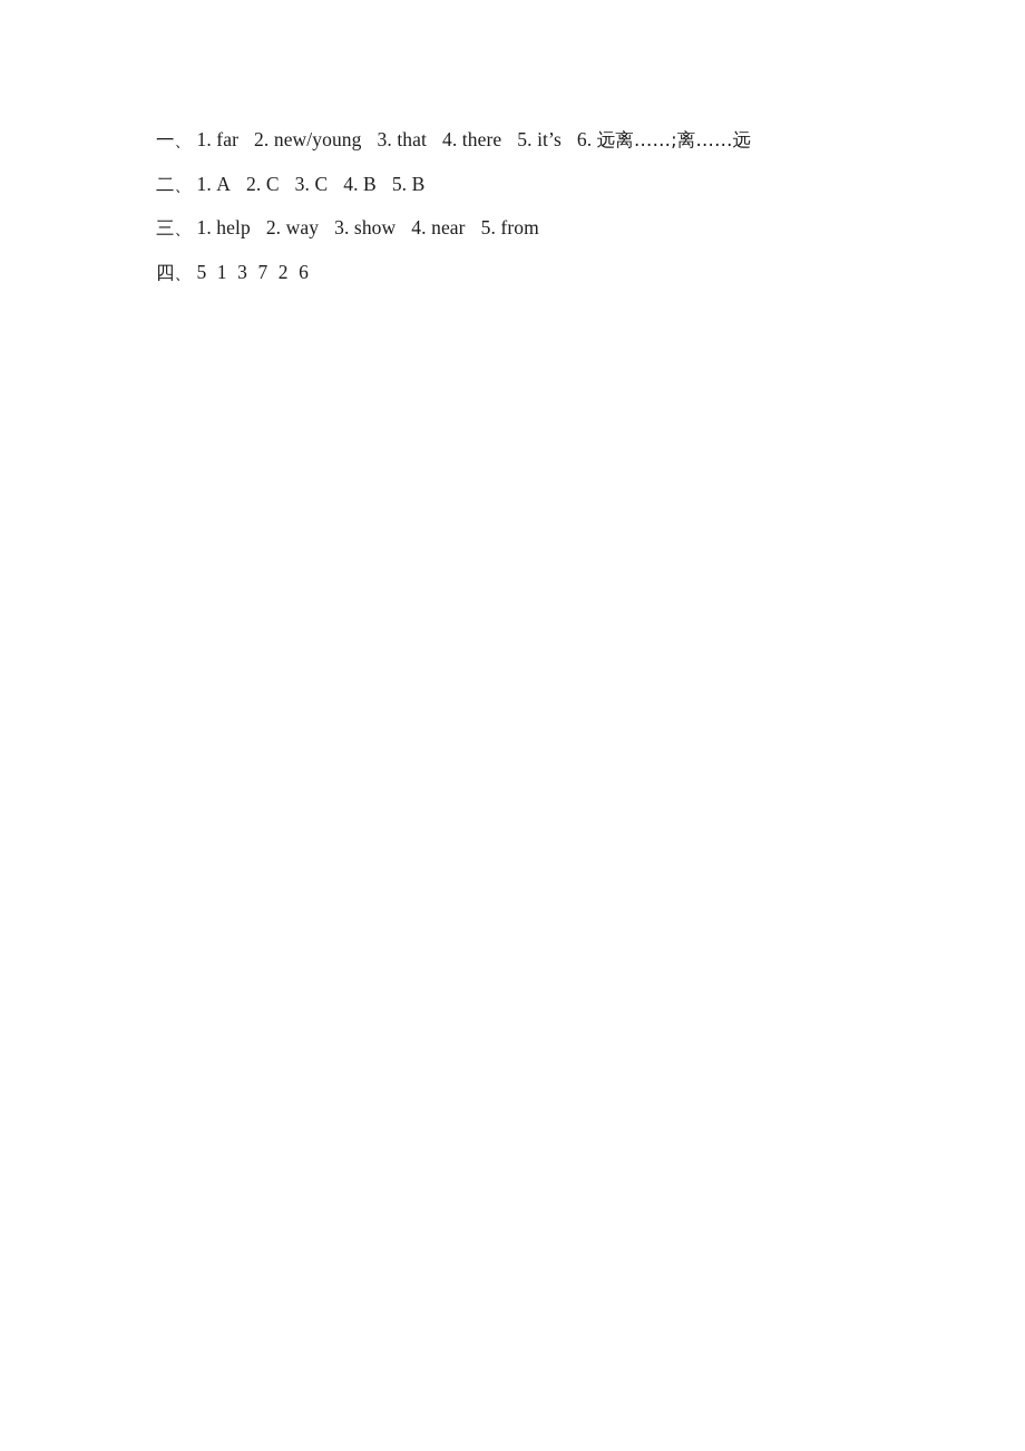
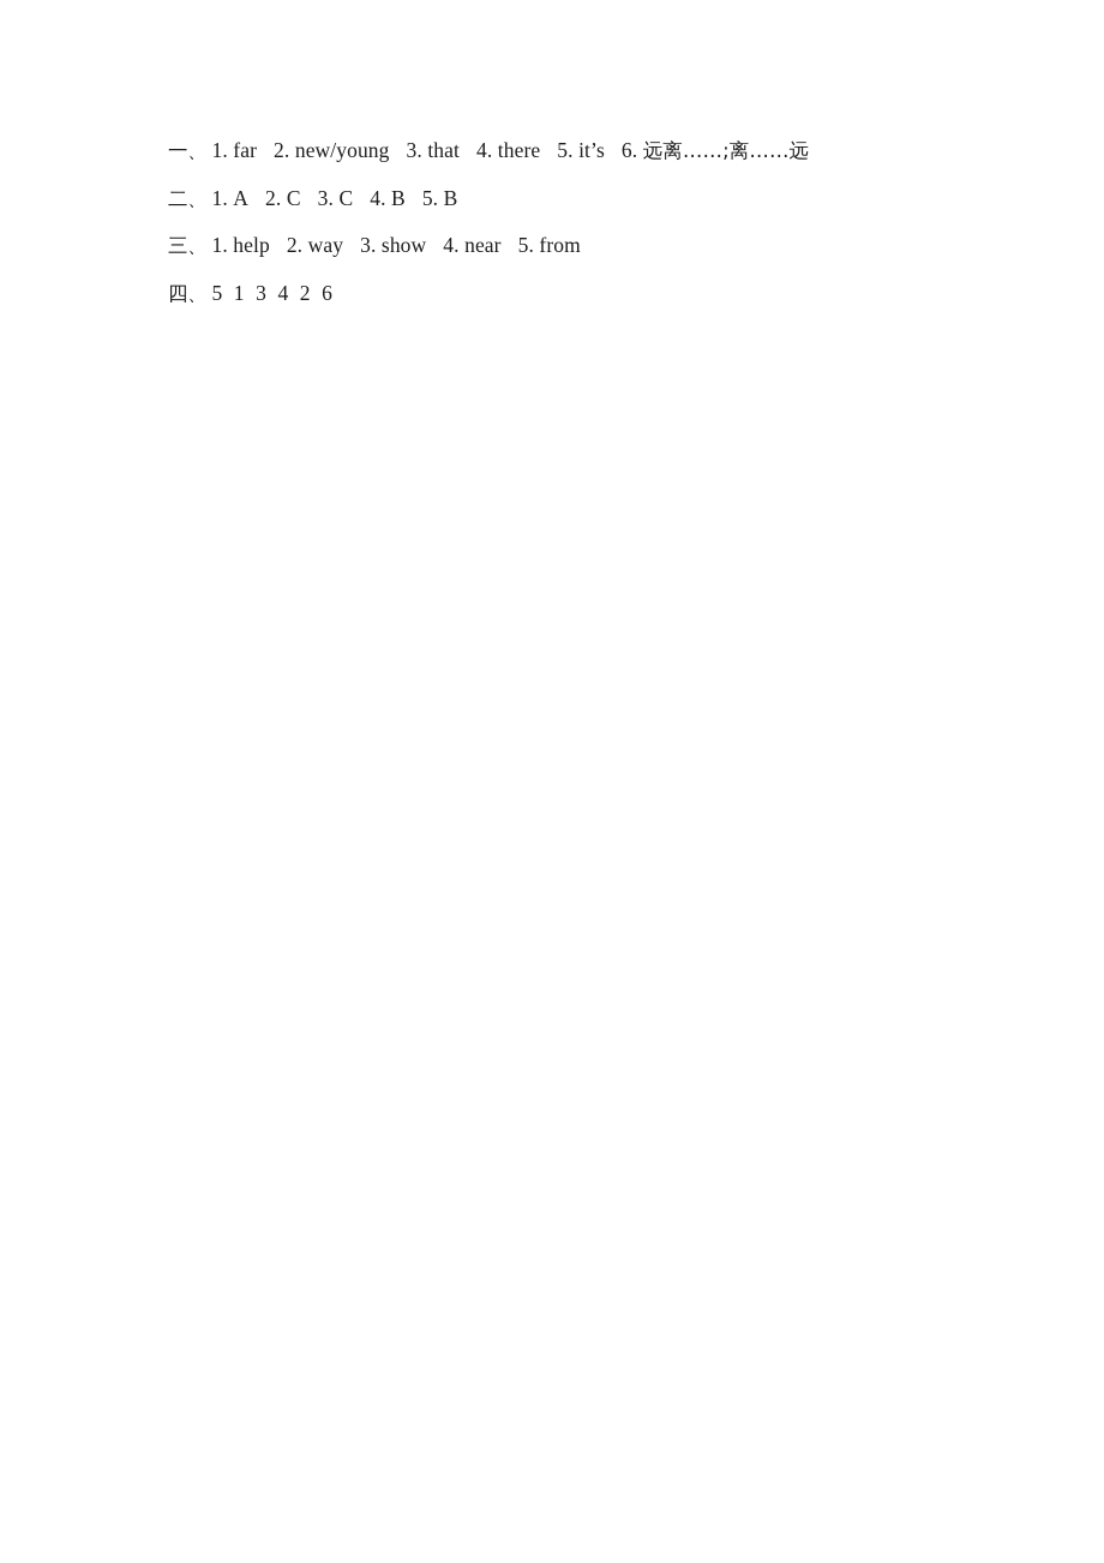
  一、 1. far 2. new/young 3. that 4. there 5. it’s 6. 远离……;离……远
  二、 1. A 2. C 3. C 4. B 5. B
  三、 1. help 2. way 3. show 4. near 5. from
- 四、 5 1 3 7 2 6
+ 四、 5 1 3 4 2 6
